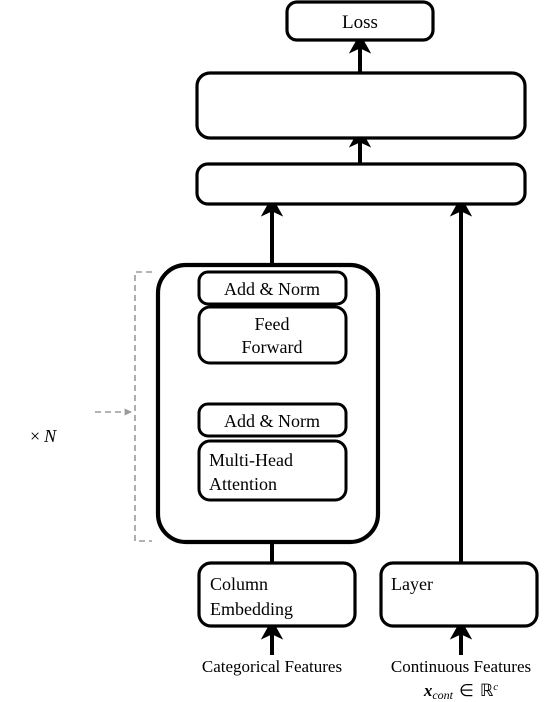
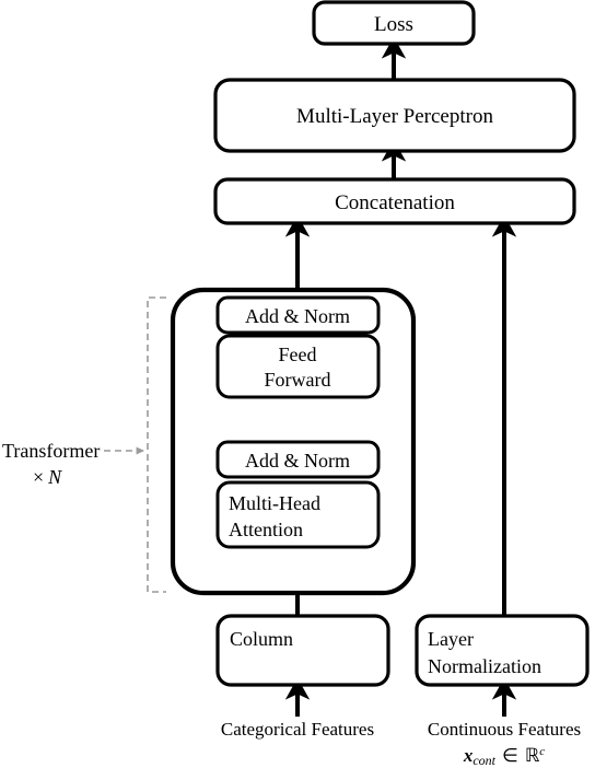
  Loss
+ Multi-Layer Perceptron
+ Concatenation
  Add & Norm
  Feed
  Forward
  Add & Norm
  Multi-Head
  Attention
  Column
- Embedding
  Layer
+ Normalization
+ Transformer
  × N
  Categorical Features
  Continuous Features
  xcont ∈ ℝc
